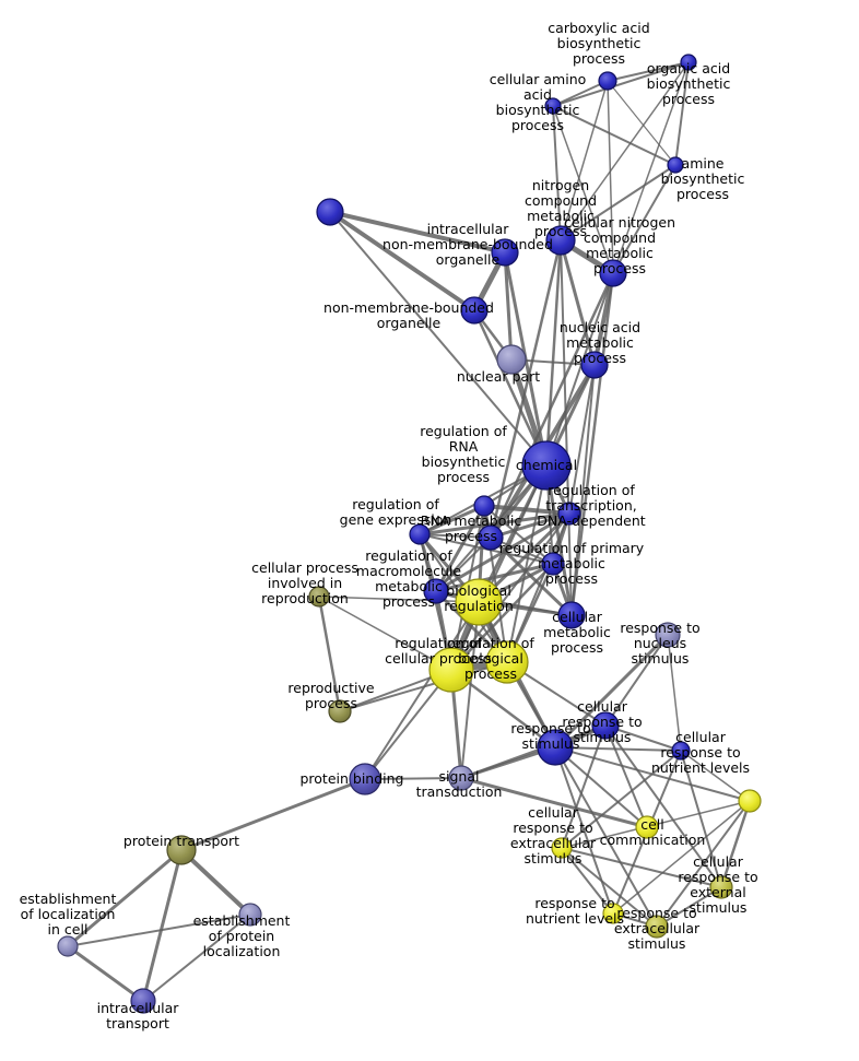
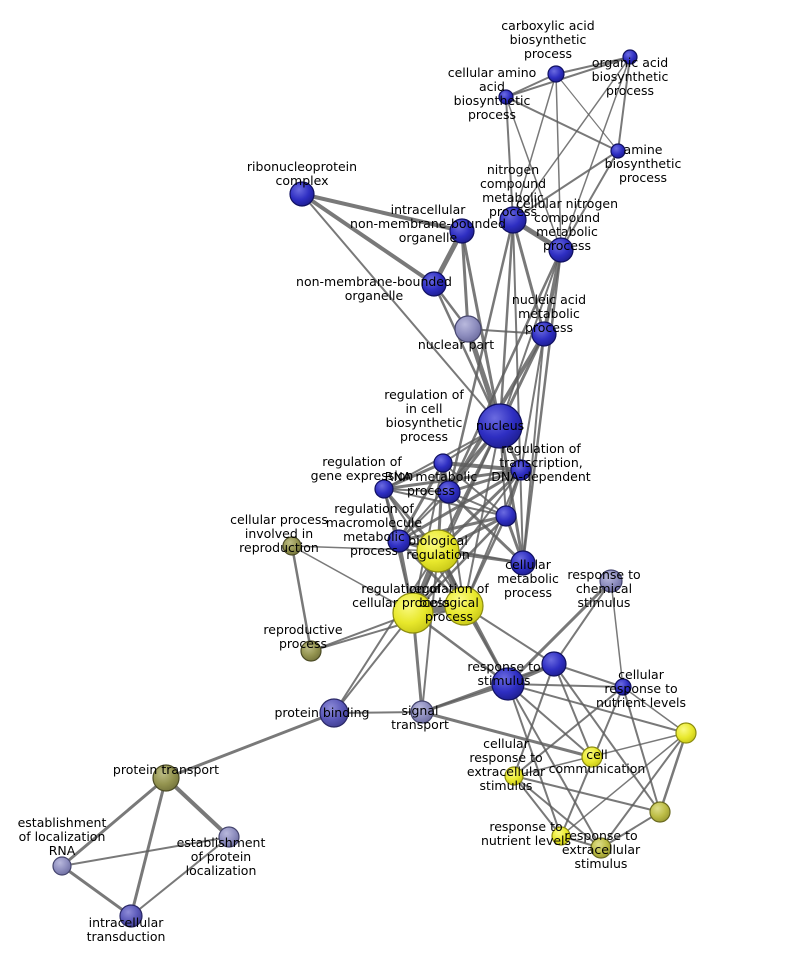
  carboxylic acid biosynthetic process
  organic acid biosynthetic process
  cellular amino acid biosynthetic process
  amine biosynthetic process
  nitrogen compound metabolic process
  cellular nitrogen compound metabolic process
+ ribonucleoprotein complex
  intracellular non-membrane-bounded organelle
  non-membrane-bounded organelle
  nucleic acid metabolic process
  nuclear part
- chemical
+ nucleus
- regulation of RNA biosynthetic process
+ regulation of in cell biosynthetic process
  regulation of transcription, DNA-dependent
  regulation of gene expression
  RNA metabolic process
  regulation of macromolecule metabolic process
- regulation of primary metabolic process
  biological regulation
  cellular metabolic process
  regulation of cellular process
  regulation of biological process
- response to nucleus stimulus
+ response to chemical stimulus
- cellular response to stimulus
  response to stimulus
  cellular response to nutrient levels
  cell communication
  cellular response to extracellular stimulus
- cellular response to external stimulus
  response to nutrient levels
  response to extracellular stimulus
  protein binding
- signal transduction
+ signal transport
  protein transport
- establishment of localization in cell
+ establishment of localization RNA
  establishment of protein localization
- intracellular transport
+ intracellular transduction
  cellular process involved in reproduction
  reproductive process
